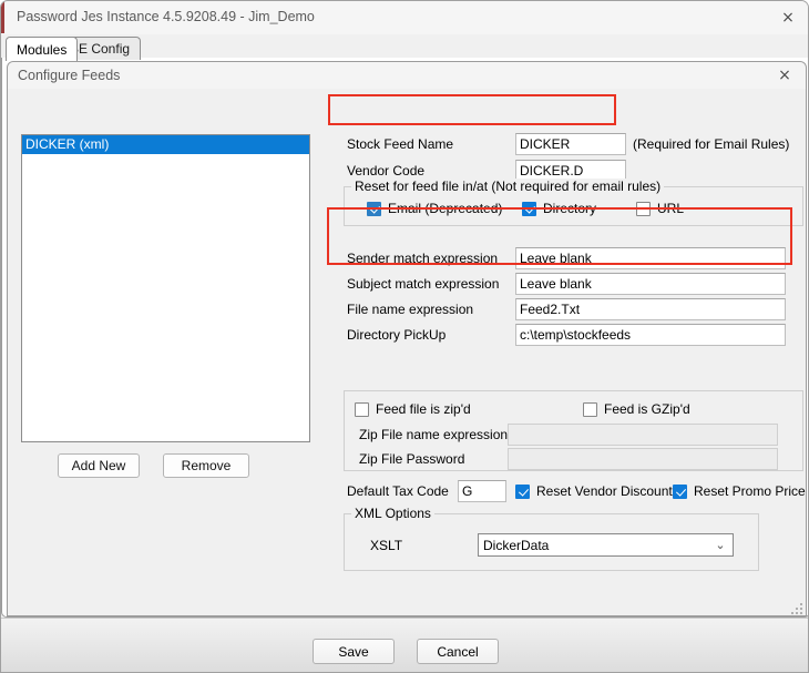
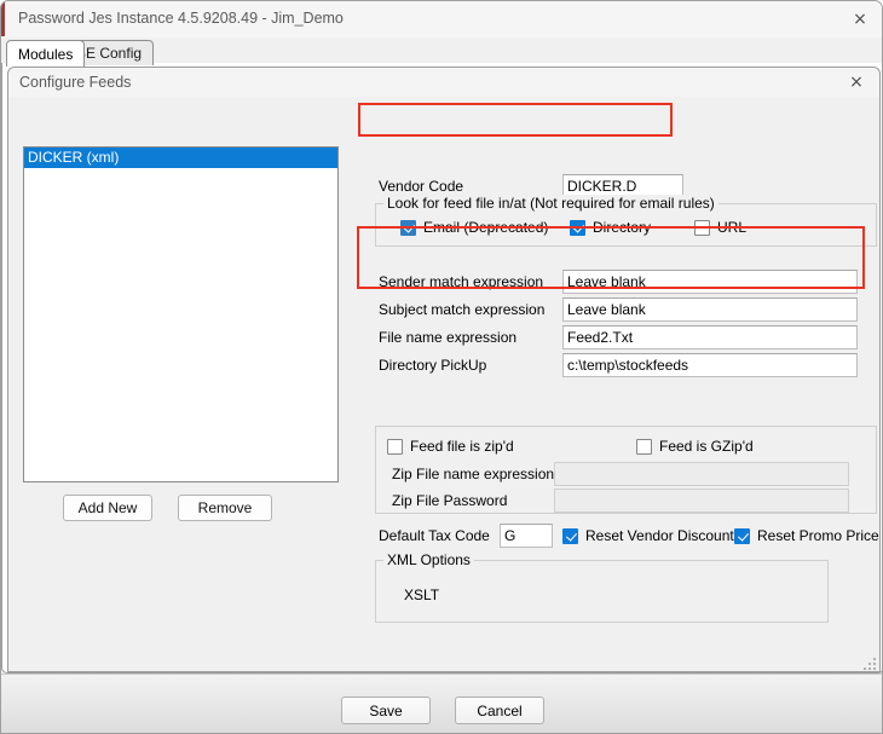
  Password Jes Instance 4.5.9208.49 - Jim_Demo
  ×
  Modules
  E Config
  Configure Feeds
  ×
  DICKER (xml)
  Add New
  Remove
- Stock Feed Name
- DICKER
- (Required for Email Rules)
  Vendor Code
  DICKER.D
- Reset for feed file in/at (Not required for email rules)
+ Look for feed file in/at (Not required for email rules)
  Email (Deprecated)
  Directory
  URL
  Sender match expression
  Leave blank
  Subject match expression
  Leave blank
  File name expression
  Feed2.Txt
  Directory PickUp
  c:\temp\stockfeeds
  Feed file is zip'd
  Feed is GZip'd
  Zip File name expression
  Zip File Password
  Default Tax Code
  G
  Reset Vendor Discount
  Reset Promo Price
  XML Options
  XSLT
- DickerData
- ⌄
  Save
  Cancel
